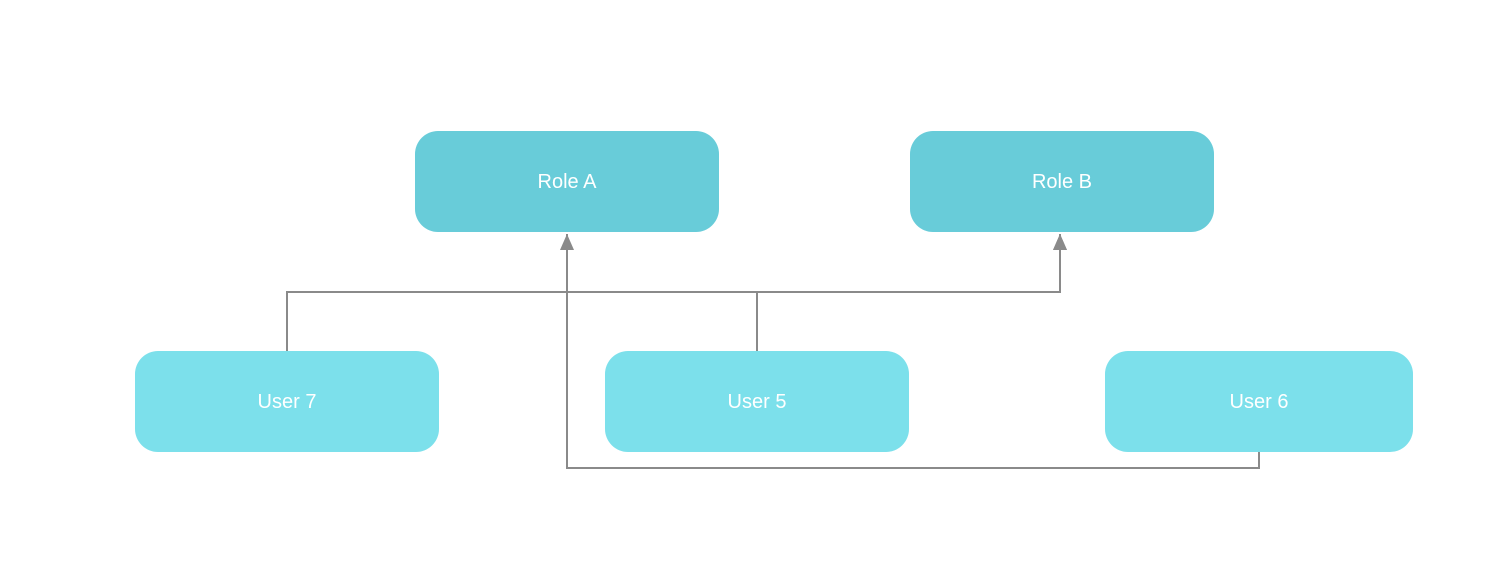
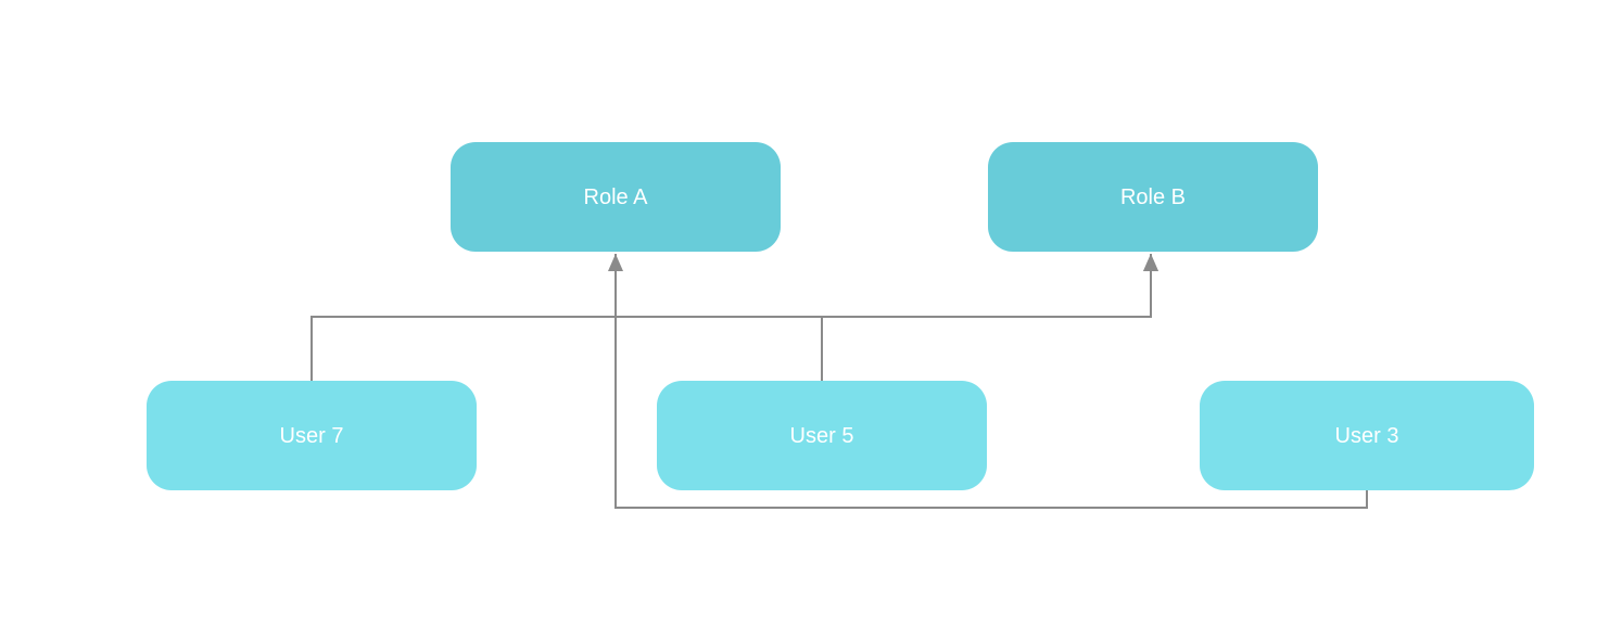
  Role A
  Role B
  User 7
  User 5
- User 6
+ User 3
